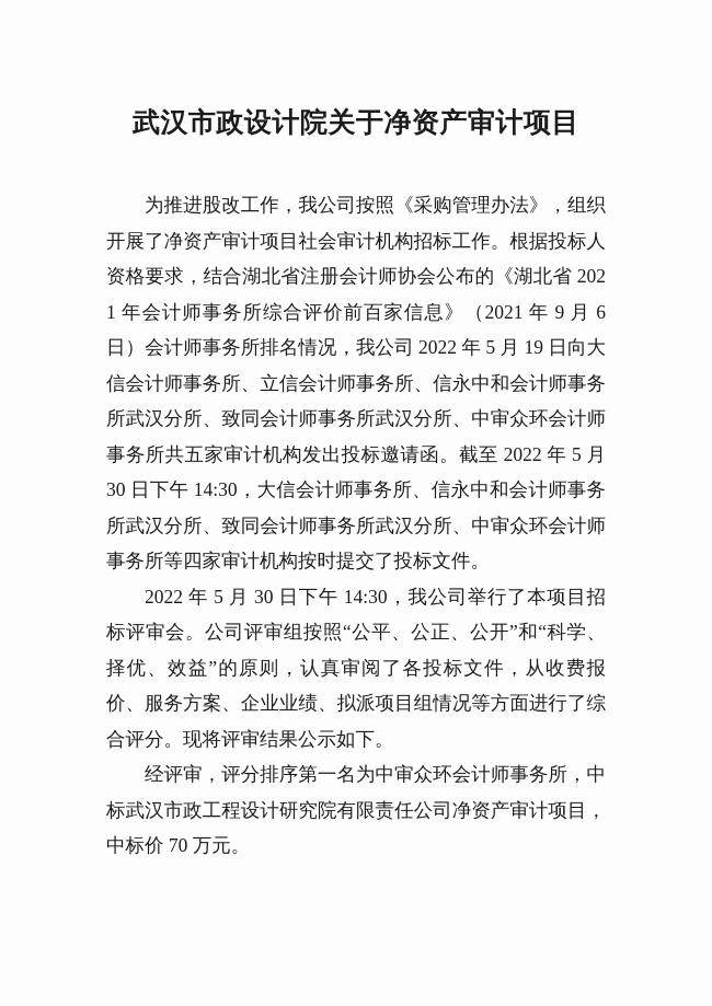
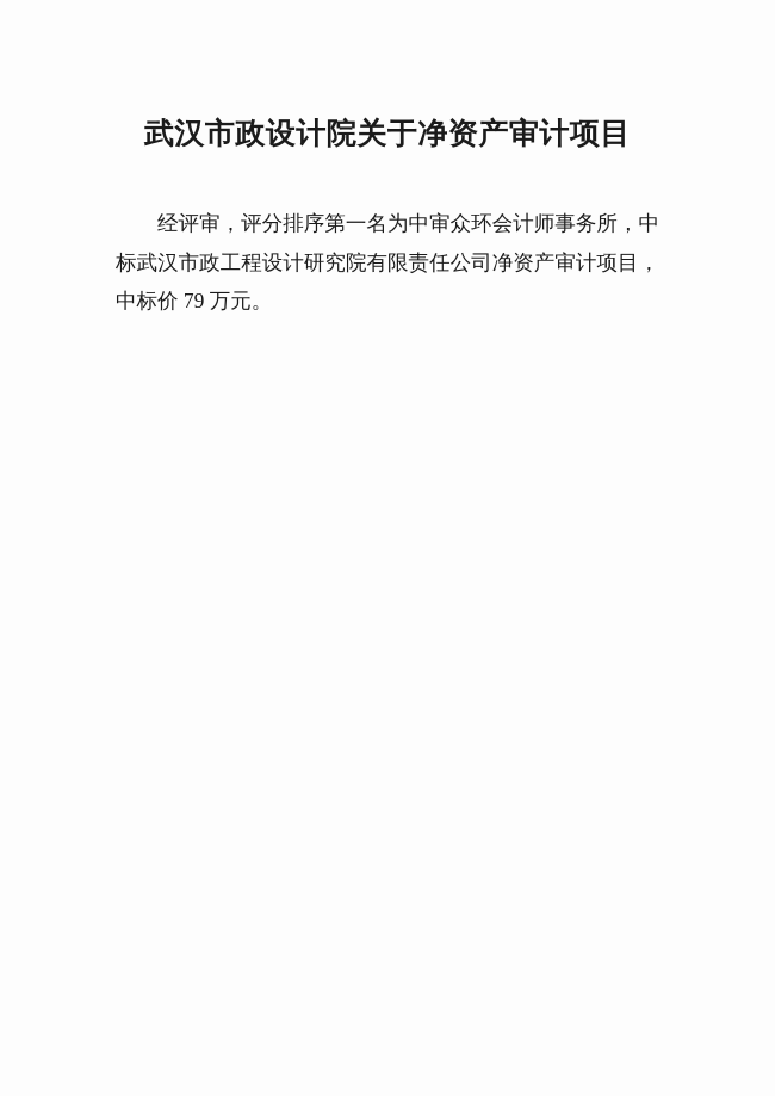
  武汉市政设计院关于净资产审计项目
- 为推进股改工作，我公司按照《采购管理办法》，组织开展了净资产审计项目社会审计机构招标工作。根据投标人资格要求，结合湖北省注册会计师协会公布的《湖北省 2021 年会计师事务所综合评价前百家信息》（2021 年 9 月 6 日）会计师事务所排名情况，我公司 2022 年 5 月 19 日向大信会计师事务所、立信会计师事务所、信永中和会计师事务所武汉分所、致同会计师事务所武汉分所、中审众环会计师事务所共五家审计机构发出投标邀请函。截至 2022 年 5 月 30 日下午 14:30，大信会计师事务所、信永中和会计师事务所武汉分所、致同会计师事务所武汉分所、中审众环会计师事务所等四家审计机构按时提交了投标文件。
- 2022 年 5 月 30 日下午 14:30，我公司举行了本项目招标评审会。公司评审组按照“公平、公正、公开”和“科学、择优、效益”的原则，认真审阅了各投标文件，从收费报价、服务方案、企业业绩、拟派项目组情况等方面进行了综合评分。现将评审结果公示如下。
- 经评审，评分排序第一名为中审众环会计师事务所，中标武汉市政工程设计研究院有限责任公司净资产审计项目，中标价 70 万元。
+ 经评审，评分排序第一名为中审众环会计师事务所，中标武汉市政工程设计研究院有限责任公司净资产审计项目，中标价 79 万元。
